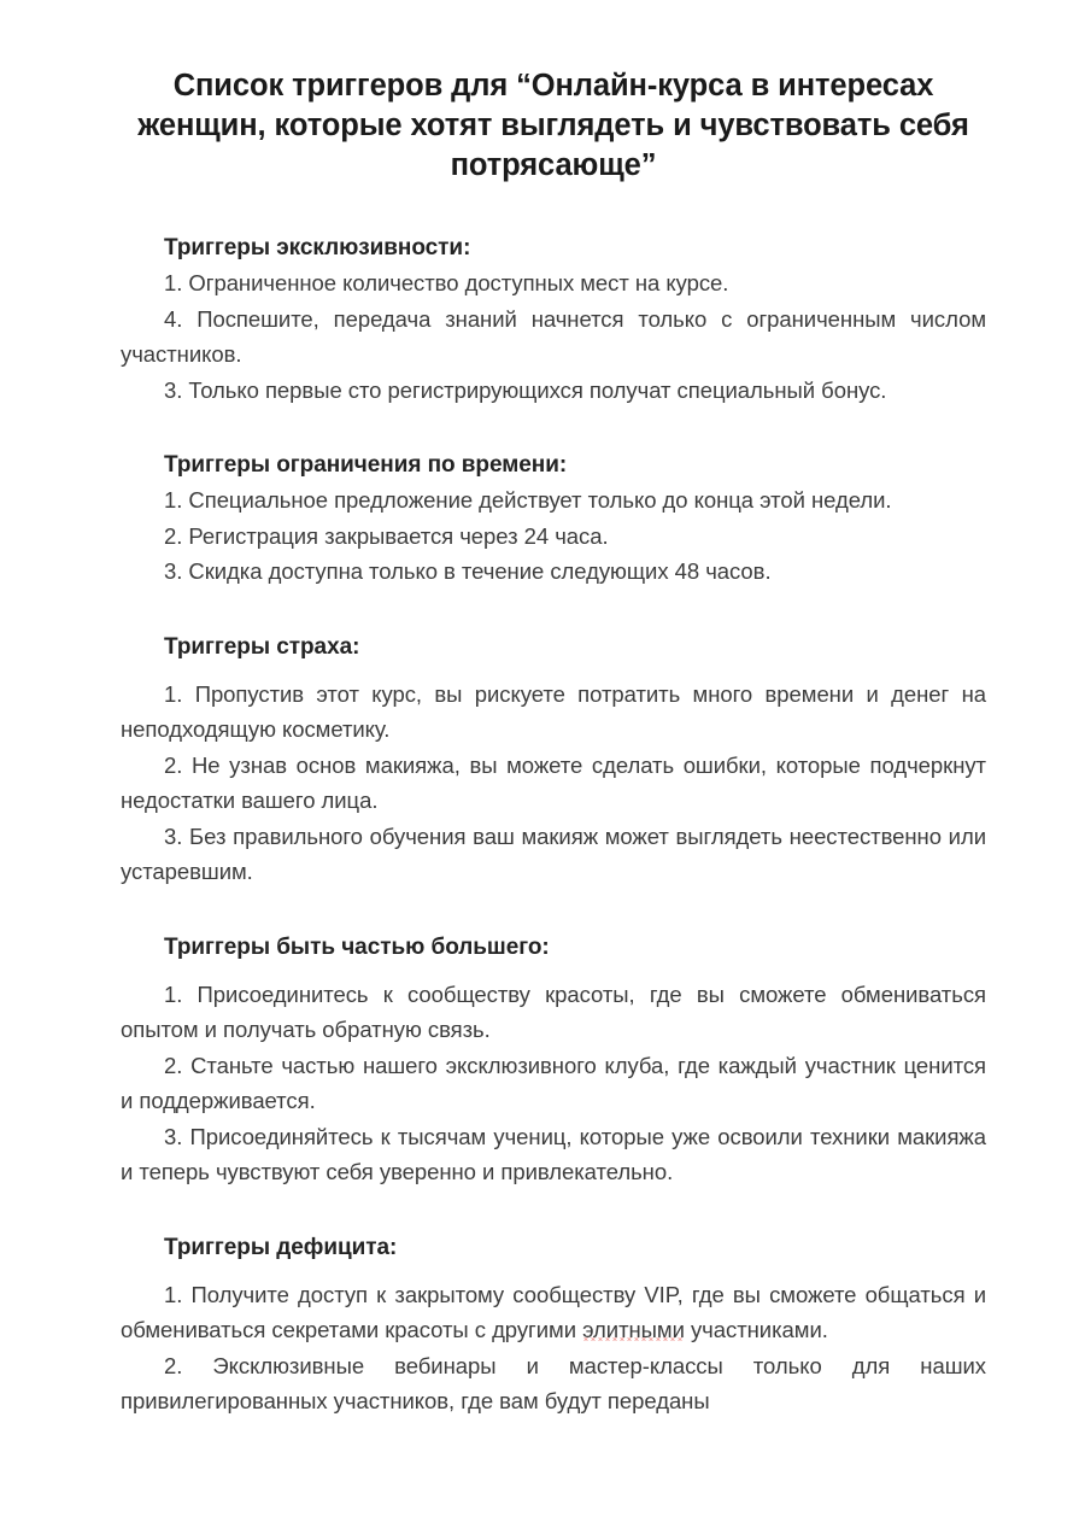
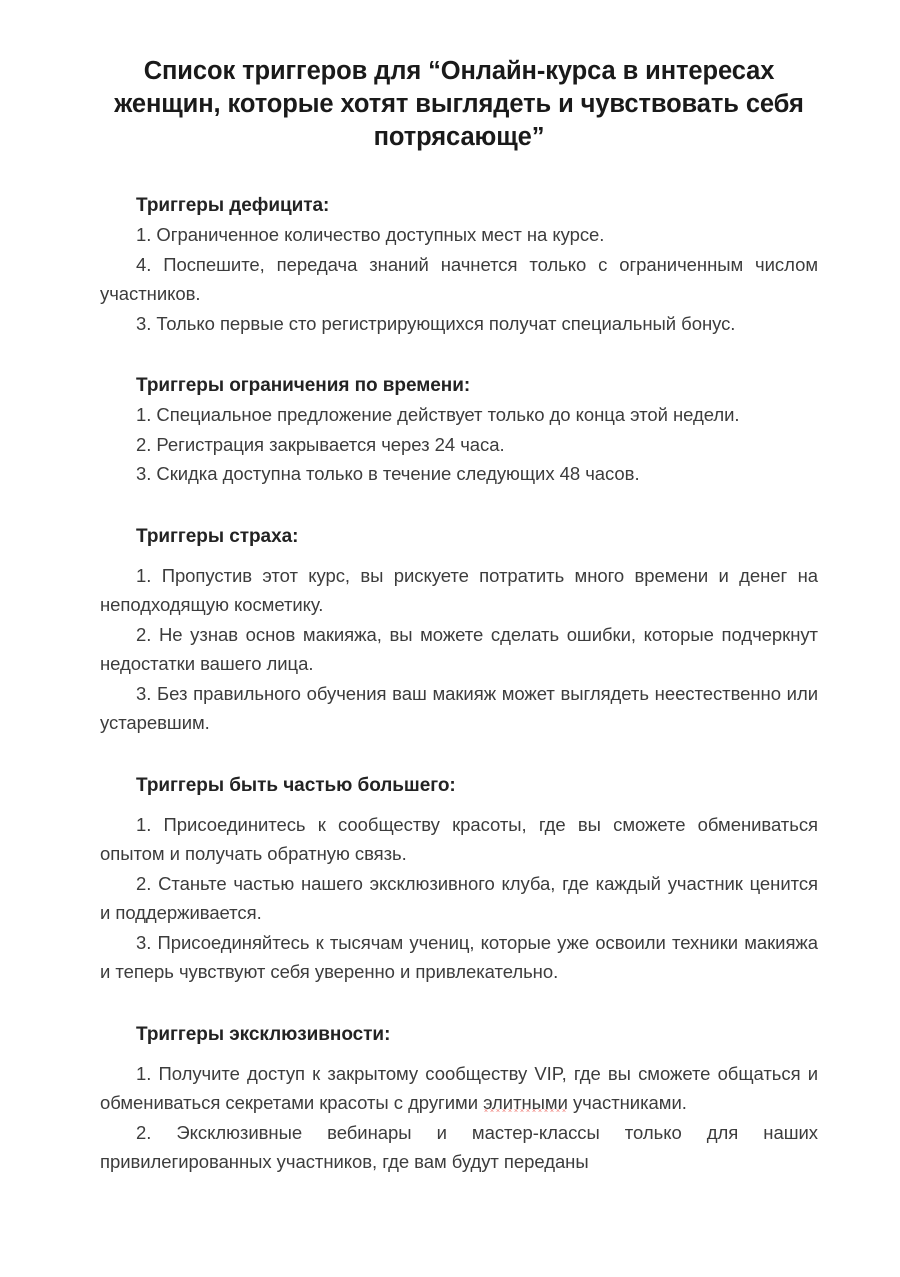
  Список триггеров для “Онлайн-курса в интересах женщин, которые хотят выглядеть и чувствовать себя потрясающе”
- Триггеры эксклюзивности:
+ Триггеры дефицита:
  1. Ограниченное количество доступных мест на курсе.
  4. Поспешите, передача знаний начнется только с ограниченным числом участников.
  3. Только первые сто регистрирующихся получат специальный бонус.
  Триггеры ограничения по времени:
  1. Специальное предложение действует только до конца этой недели.
  2. Регистрация закрывается через 24 часа.
  3. Скидка доступна только в течение следующих 48 часов.
  Триггеры страха:
  1. Пропустив этот курс, вы рискуете потратить много времени и денег на неподходящую косметику.
  2. Не узнав основ макияжа, вы можете сделать ошибки, которые подчеркнут недостатки вашего лица.
  3. Без правильного обучения ваш макияж может выглядеть неестественно или устаревшим.
  Триггеры быть частью большего:
  1. Присоединитесь к сообществу красоты, где вы сможете обмениваться опытом и получать обратную связь.
  2. Станьте частью нашего эксклюзивного клуба, где каждый участник ценится и поддерживается.
  3. Присоединяйтесь к тысячам учениц, которые уже освоили техники макияжа и теперь чувствуют себя уверенно и привлекательно.
- Триггеры дефицита:
+ Триггеры эксклюзивности:
  1. Получите доступ к закрытому сообществу VIP, где вы сможете общаться и обмениваться секретами красоты с другими элитными участниками.
  2. Эксклюзивные вебинары и мастер-классы только для наших привилегированных участников, где вам будут переданы
